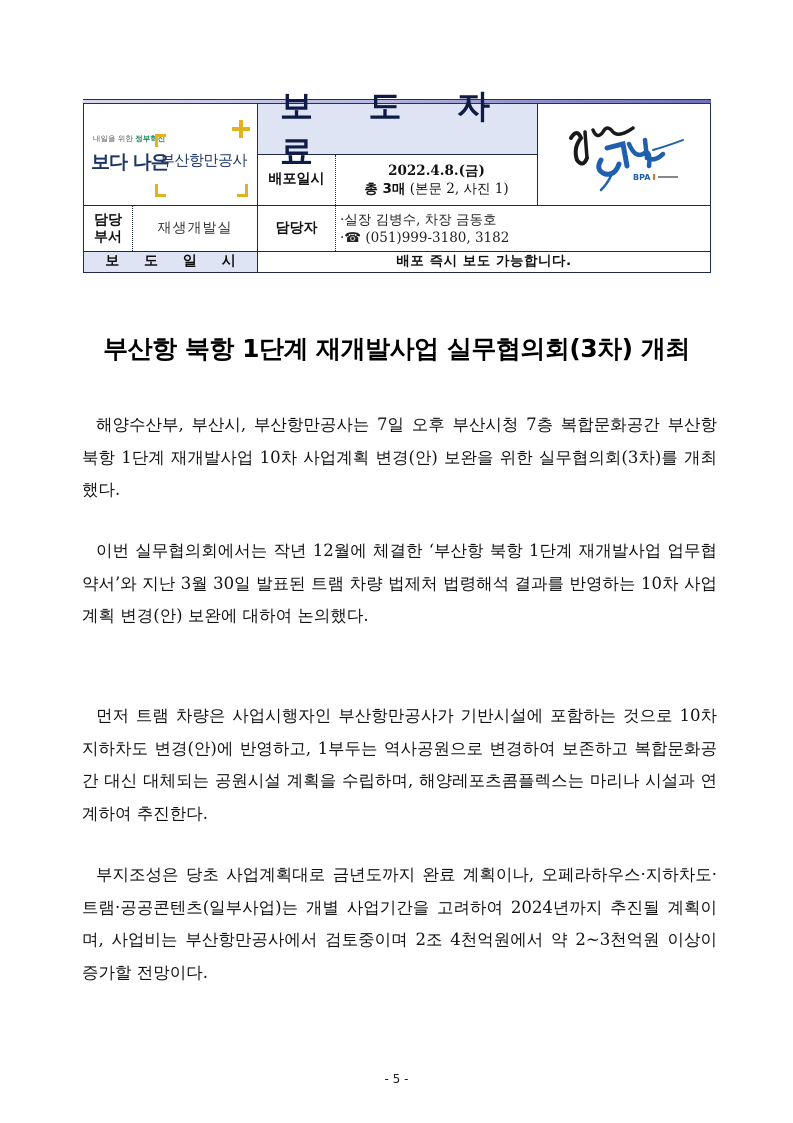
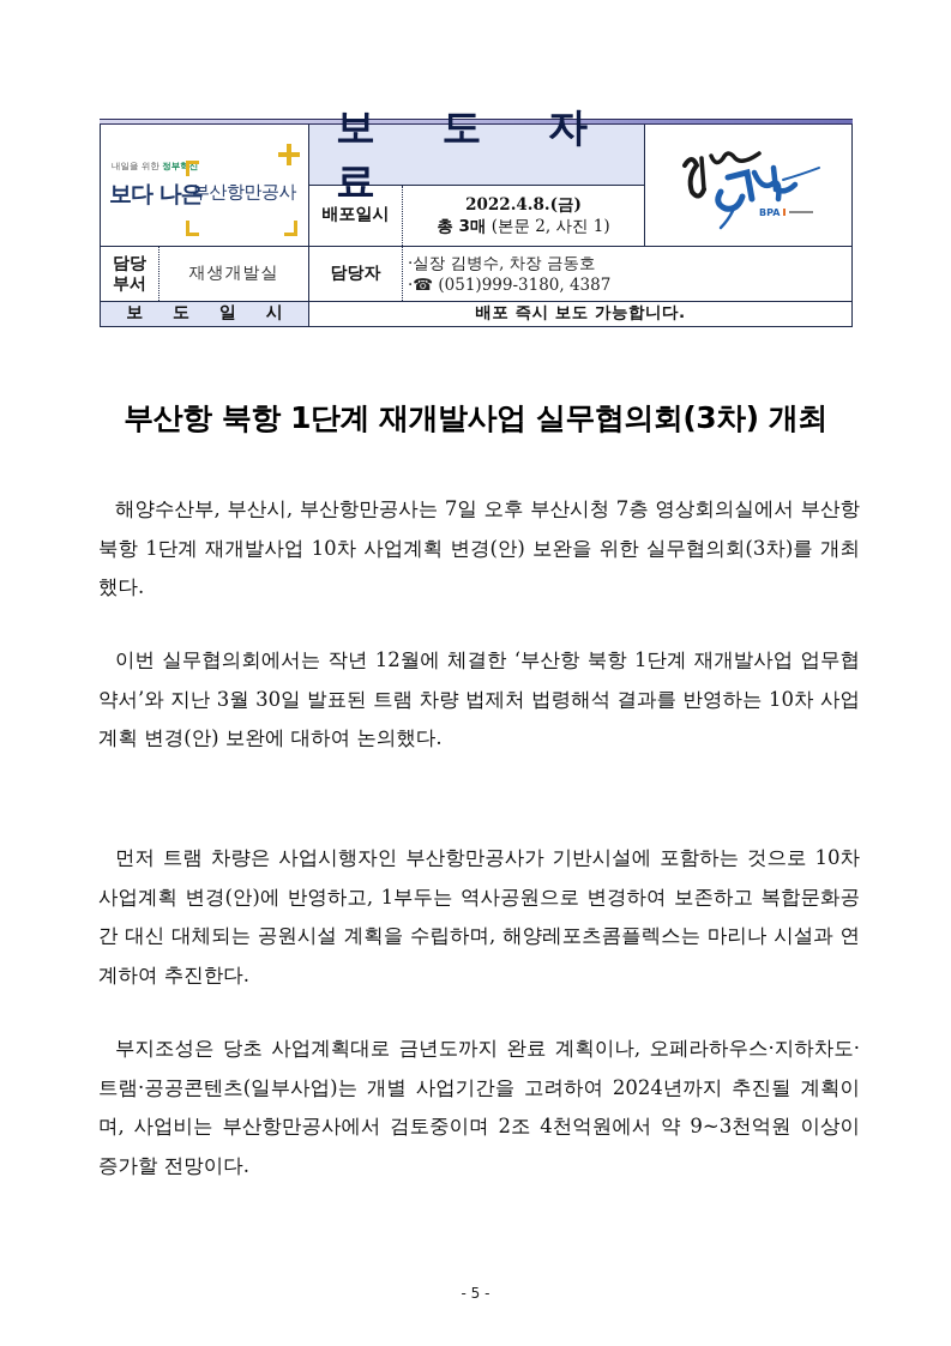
  내일을 위한 정부혁신
  보다 나은
  부산항만공사
  보 도 자 료
  BPA
  배포일시
  2022.4.8.(금)
  총 3매 (본문 2, 사진 1)
  담당
  부서
  재생개발실
  담당자
  ·실장 김병수, 차장 금동호
- ·☎ (051)999-3180, 3182
+ ·☎ (051)999-3180, 4387
  보 도 일 시
  배포 즉시 보도 가능합니다.
  부산항 북항 1단계 재개발사업 실무협의회(3차) 개최
- 해양수산부, 부산시, 부산항만공사는 7일 오후 부산시청 7층 복합문화공간 부산항 북항 1단계 재개발사업 10차 사업계획 변경(안) 보완을 위한 실무협의회(3차)를 개최했다.
+ 해양수산부, 부산시, 부산항만공사는 7일 오후 부산시청 7층 영상회의실에서 부산항 북항 1단계 재개발사업 10차 사업계획 변경(안) 보완을 위한 실무협의회(3차)를 개최했다.
  이번 실무협의회에서는 작년 12월에 체결한 ‘부산항 북항 1단계 재개발사업 업무협약서’와 지난 3월 30일 발표된 트램 차량 법제처 법령해석 결과를 반영하는 10차 사업계획 변경(안) 보완에 대하여 논의했다.
- 먼저 트램 차량은 사업시행자인 부산항만공사가 기반시설에 포함하는 것으로 10차 지하차도 변경(안)에 반영하고, 1부두는 역사공원으로 변경하여 보존하고 복합문화공간 대신 대체되는 공원시설 계획을 수립하며, 해양레포츠콤플렉스는 마리나 시설과 연계하여 추진한다.
+ 먼저 트램 차량은 사업시행자인 부산항만공사가 기반시설에 포함하는 것으로 10차 사업계획 변경(안)에 반영하고, 1부두는 역사공원으로 변경하여 보존하고 복합문화공간 대신 대체되는 공원시설 계획을 수립하며, 해양레포츠콤플렉스는 마리나 시설과 연계하여 추진한다.
- 부지조성은 당초 사업계획대로 금년도까지 완료 계획이나, 오페라하우스·지하차도·트램·공공콘텐츠(일부사업)는 개별 사업기간을 고려하여 2024년까지 추진될 계획이며, 사업비는 부산항만공사에서 검토중이며 2조 4천억원에서 약 2~3천억원 이상이 증가할 전망이다.
+ 부지조성은 당초 사업계획대로 금년도까지 완료 계획이나, 오페라하우스·지하차도·트램·공공콘텐츠(일부사업)는 개별 사업기간을 고려하여 2024년까지 추진될 계획이며, 사업비는 부산항만공사에서 검토중이며 2조 4천억원에서 약 9~3천억원 이상이 증가할 전망이다.
  - 5 -
